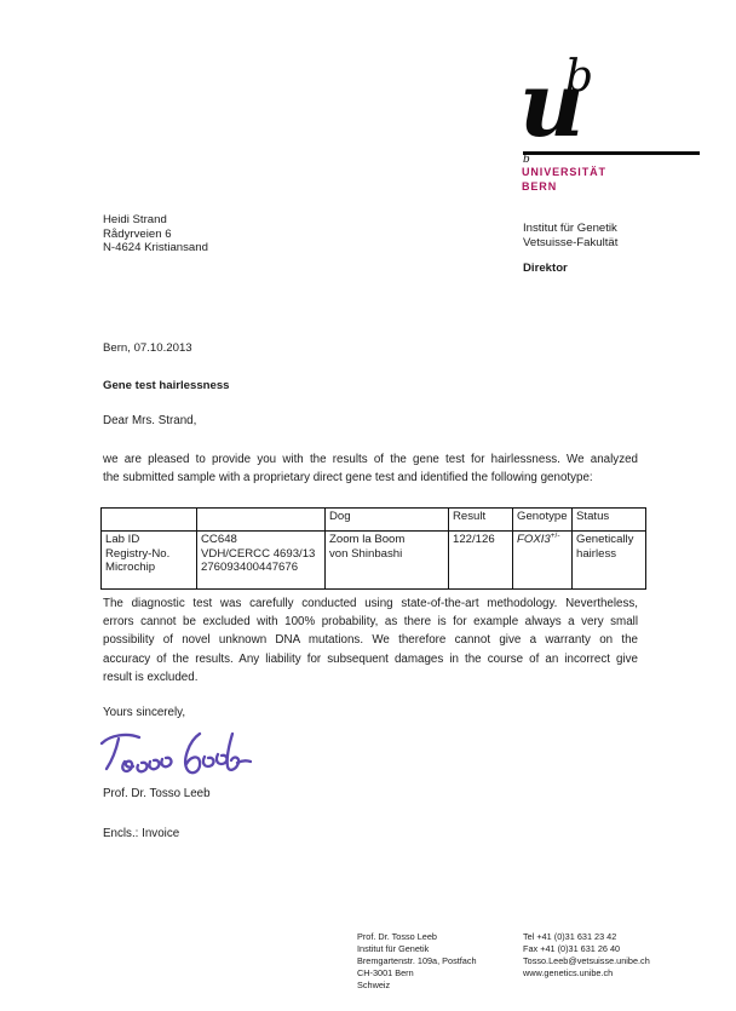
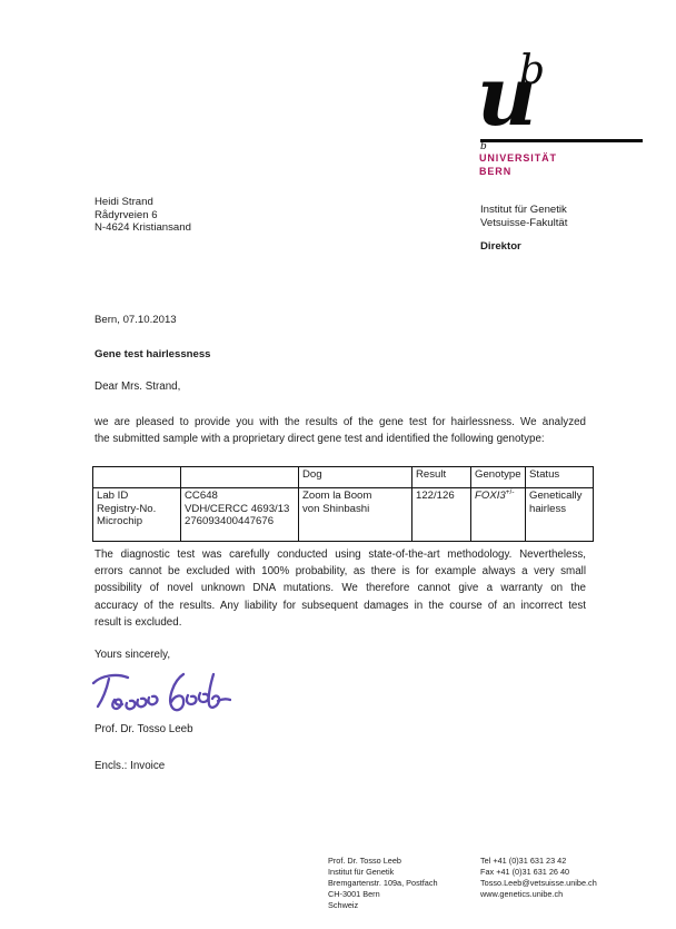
  u
  b
  b
  UNIVERSITÄT
  BERN
  Heidi Strand
  Rådyrveien 6
  N-4624 Kristiansand
  Institut für Genetik
  Vetsuisse-Fakultät
  Direktor
  Bern, 07.10.2013
  Gene test hairlessness
  Dear Mrs. Strand,
  we are pleased to provide you with the results of the gene test for hairlessness. We analyzed
  the submitted sample with a proprietary direct gene test and identified the following genotype:
  		Dog	Result	Genotype	Status
  Lab ID Registry-No. Microchip	CC648 VDH/CERCC 4693/13 276093400447676	Zoom la Boom von Shinbashi	122/126	FOXI3	Genetically hairless
  The diagnostic test was carefully conducted using state-of-the-art methodology. Nevertheless,
  errors cannot be excluded with 100% probability, as there is for example always a very small
  possibility of novel unknown DNA mutations. We therefore cannot give a warranty on the
- accuracy of the results. Any liability for subsequent damages in the course of an incorrect give
+ accuracy of the results. Any liability for subsequent damages in the course of an incorrect test
  result is excluded.
  Yours sincerely,
  Prof. Dr. Tosso Leeb
  Encls.: Invoice
  Prof. Dr. Tosso Leeb
  Institut für Genetik
  Bremgartenstr. 109a, Postfach
  CH-3001 Bern
  Schweiz
  Tel +41 (0)31 631 23 42
  Fax +41 (0)31 631 26 40
  Tosso.Leeb@vetsuisse.unibe.ch
  www.genetics.unibe.ch
